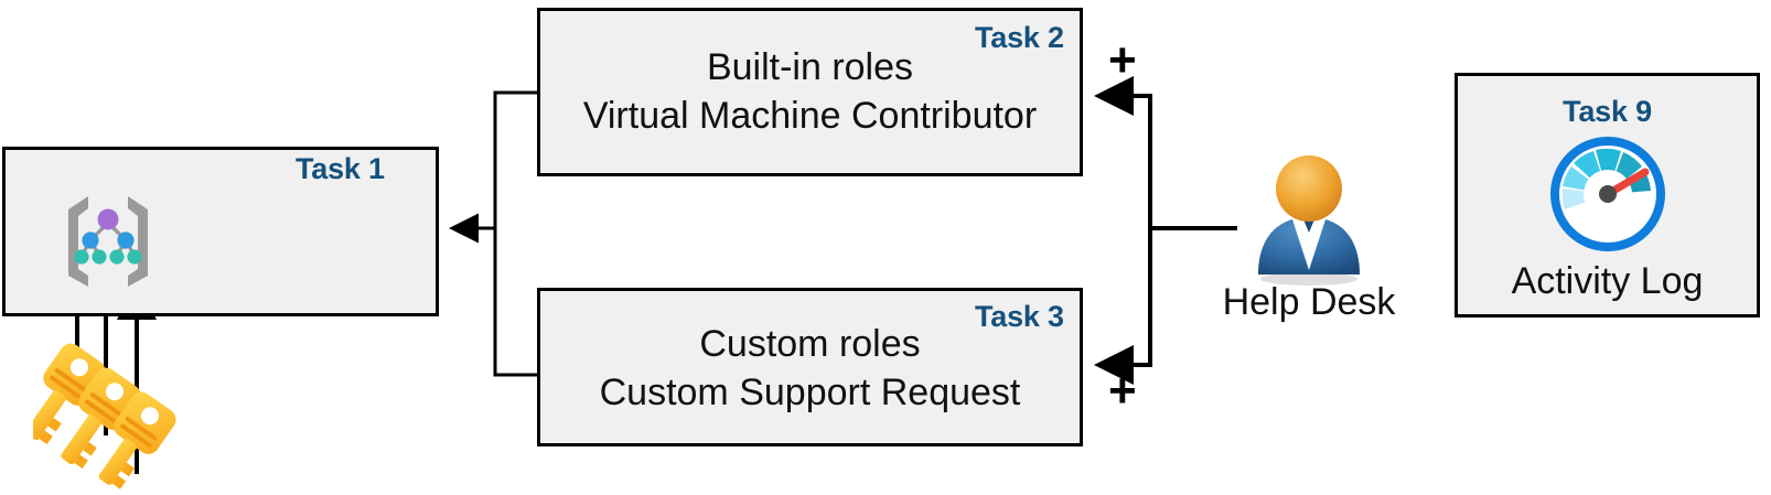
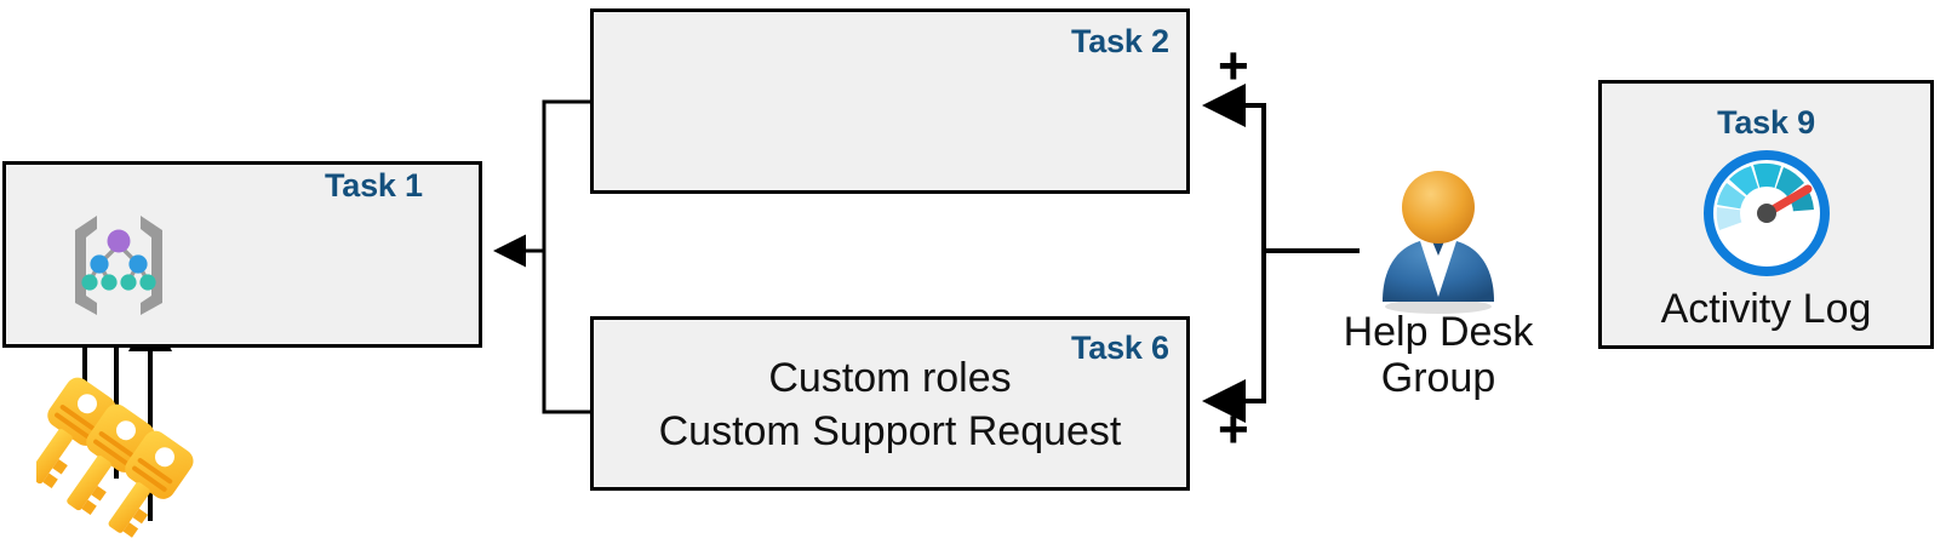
  Task 1
  Task 2
- Built-in roles
- Virtual Machine Contributor
  +
- Task 3
+ Task 6
  Custom roles
  Custom Support Request
  +
  Help Desk
+ Group
  Task 9
  Activity Log
